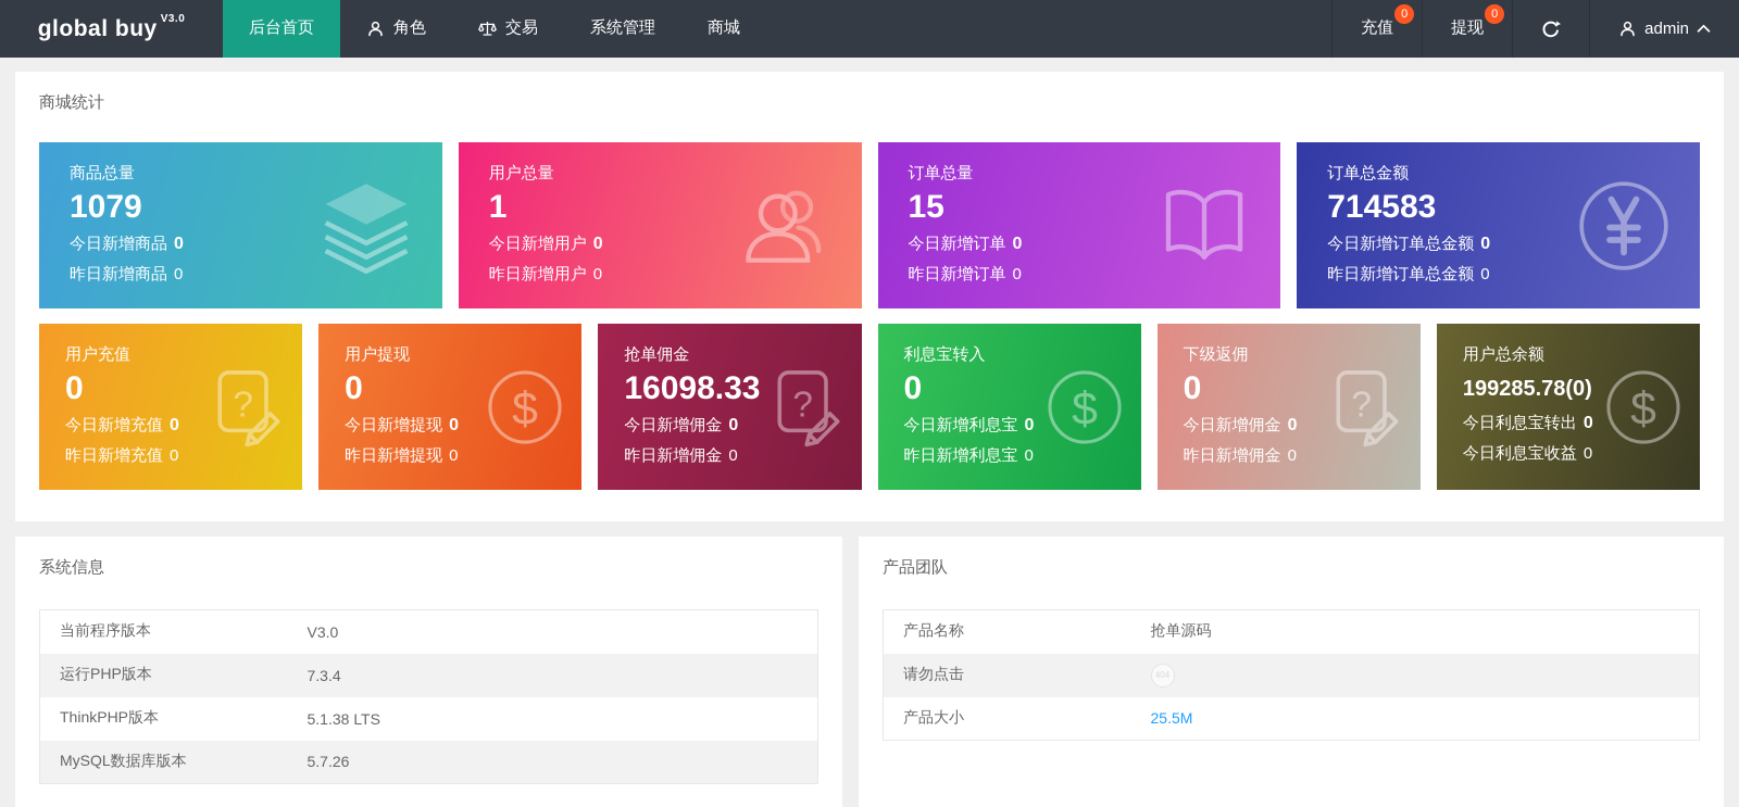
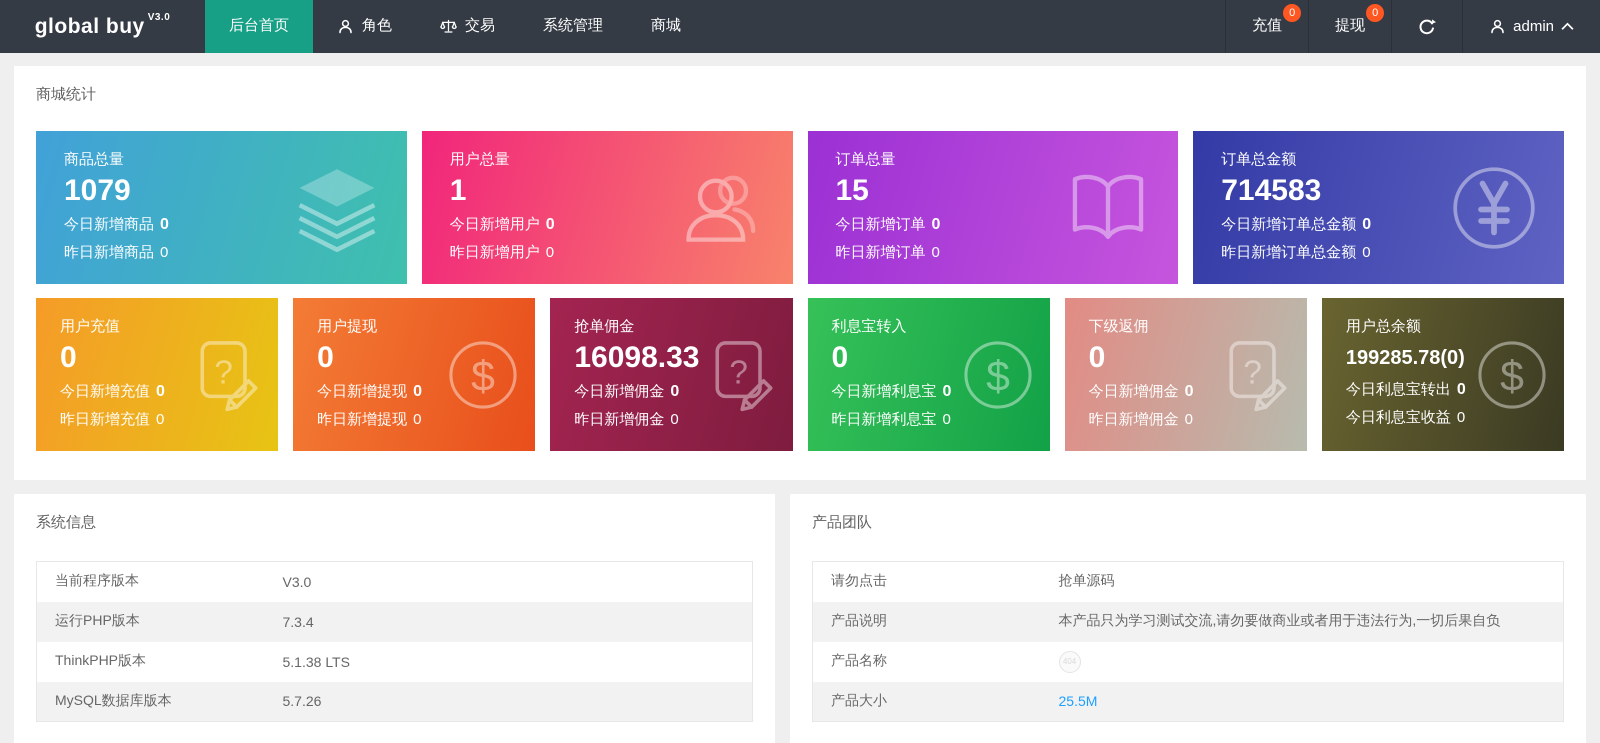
  global buy
  V3.0
  后台首页
  角色
  交易
  系统管理
  商城
  充值
  0
  提现
  0
  admin
  商城统计
  商品总量
  1079
  今日新增商品 0
  昨日新增商品 0
  用户总量
  1
  今日新增用户 0
  昨日新增用户 0
  订单总量
  15
  今日新增订单 0
  昨日新增订单 0
  订单总金额
  714583
  今日新增订单总金额 0
  昨日新增订单总金额 0
  用户充值
  0
  今日新增充值 0
  昨日新增充值 0
  ?
  用户提现
  0
  今日新增提现 0
  昨日新增提现 0
  $
  抢单佣金
  16098.33
  今日新增佣金 0
  昨日新增佣金 0
  ?
  利息宝转入
  0
  今日新增利息宝 0
  昨日新增利息宝 0
  $
  下级返佣
  0
  今日新增佣金 0
  昨日新增佣金 0
  ?
  用户总余额
  199285.78(0)
  今日利息宝转出 0
  今日利息宝收益 0
  $
  系统信息
  当前程序版本	V3.0
  运行PHP版本	7.3.4
  ThinkPHP版本	5.1.38 LTS
  MySQL数据库版本	5.7.26
  产品团队
- 产品名称	抢单源码
+ 请勿点击	抢单源码
+ 产品说明	本产品只为学习测试交流,请勿要做商业或者用于违法行为,一切后果自负
- 请勿点击	404
+ 产品名称	404
  产品大小	25.5M
